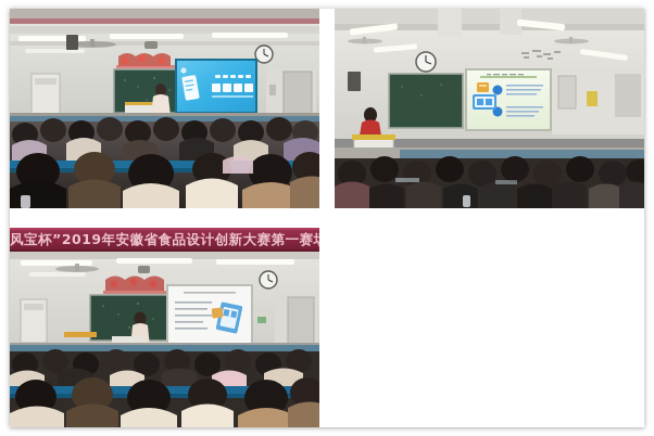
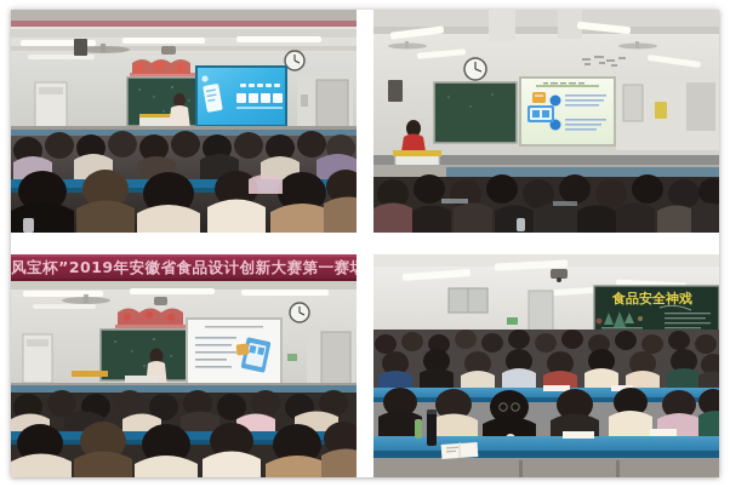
  风宝杯”2019年安徽省食品设计创新大赛第一赛
+ 食品安全神戏
